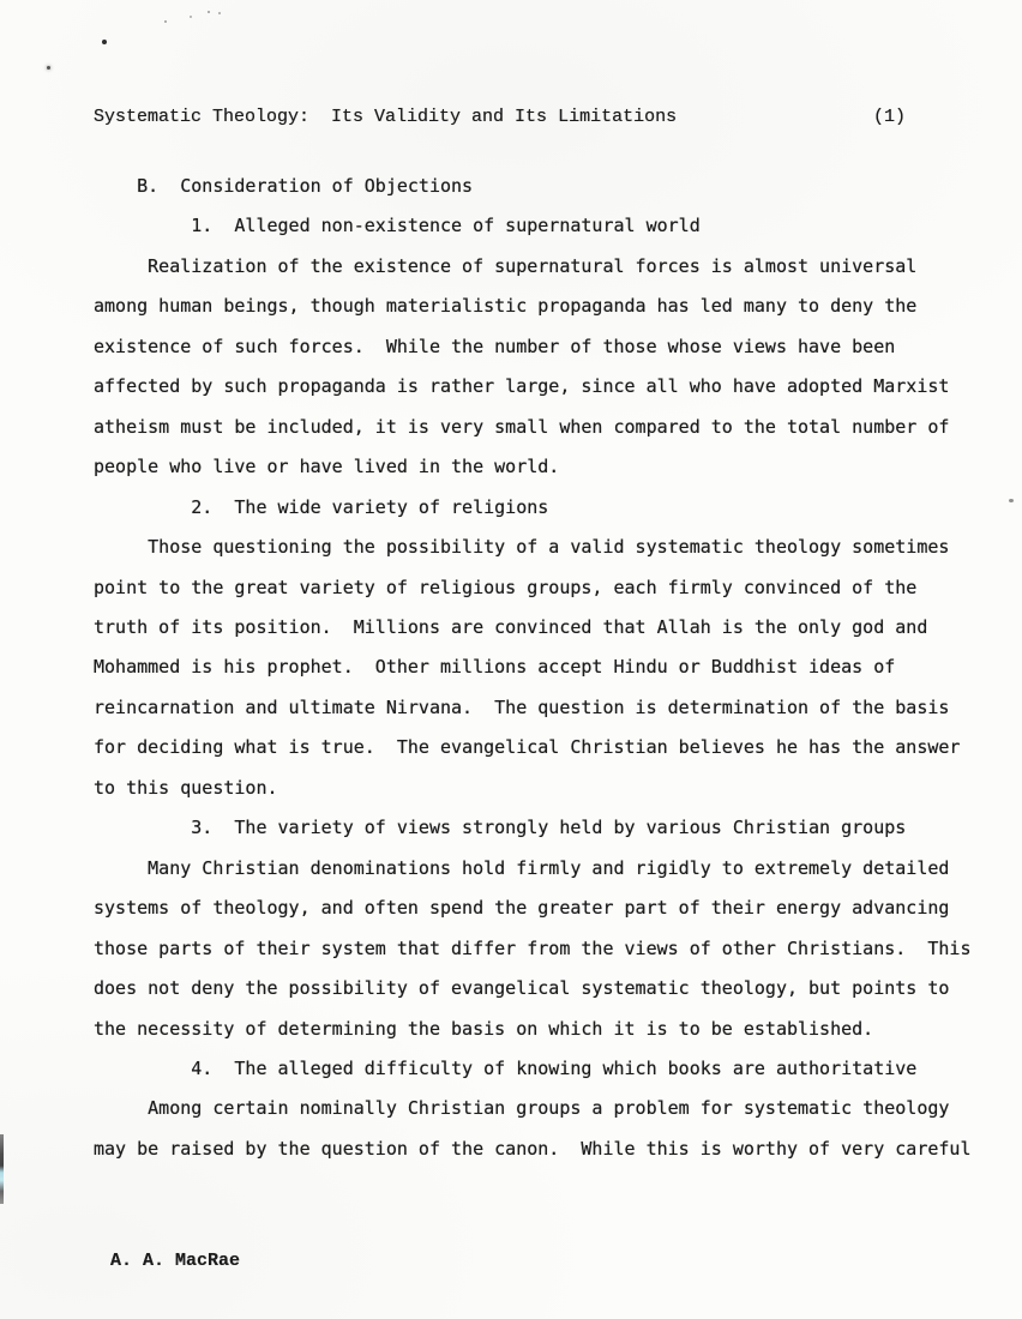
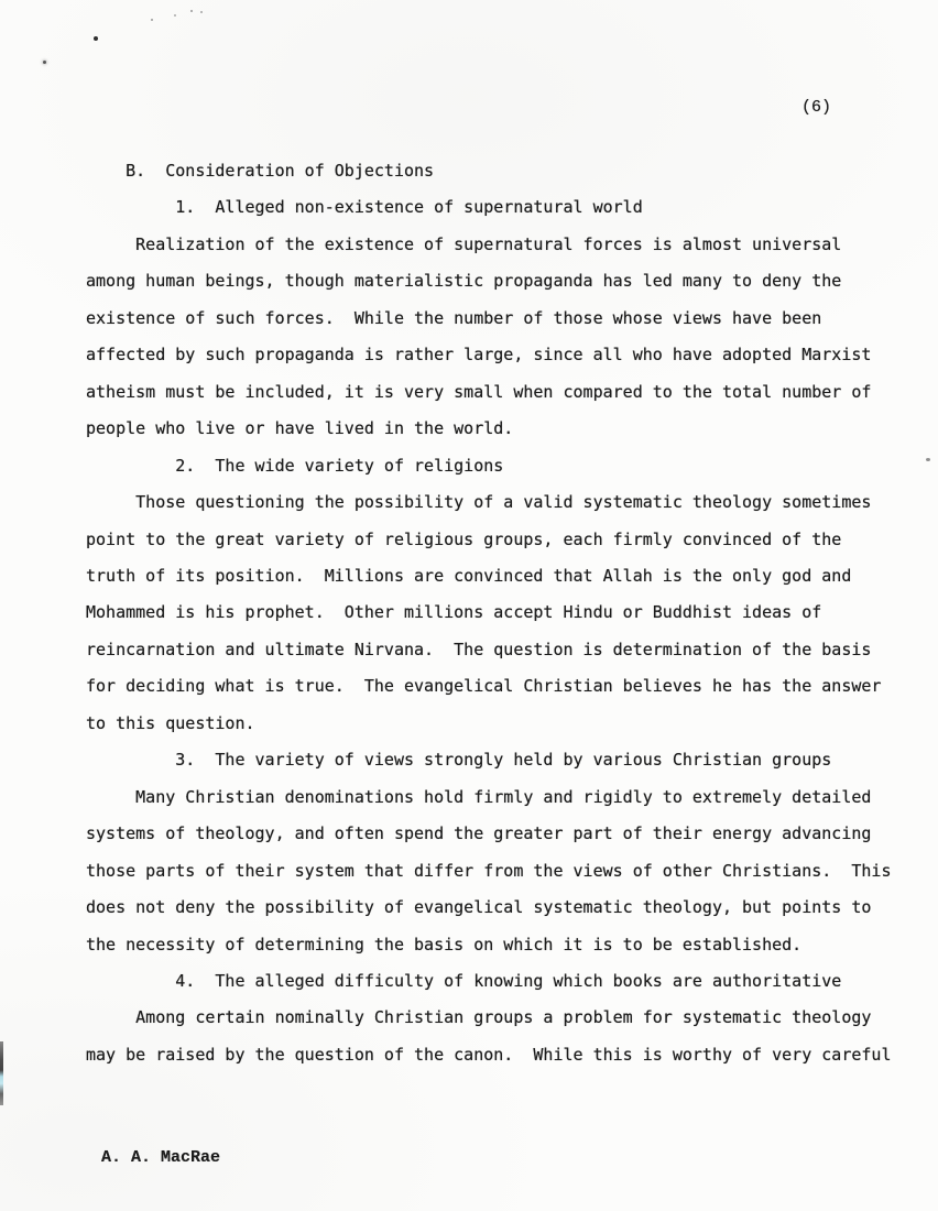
- Systematic Theology: Its Validity and Its Limitations
- (1)
+ (6)
  B. Consideration of Objections
  1. Alleged non-existence of supernatural world
  Realization of the existence of supernatural forces is almost universal
  among human beings, though materialistic propaganda has led many to deny the
  existence of such forces. While the number of those whose views have been
  affected by such propaganda is rather large, since all who have adopted Marxist
  atheism must be included, it is very small when compared to the total number of
  people who live or have lived in the world.
  2. The wide variety of religions
  Those questioning the possibility of a valid systematic theology sometimes
  point to the great variety of religious groups, each firmly convinced of the
  truth of its position. Millions are convinced that Allah is the only god and
  Mohammed is his prophet. Other millions accept Hindu or Buddhist ideas of
  reincarnation and ultimate Nirvana. The question is determination of the basis
  for deciding what is true. The evangelical Christian believes he has the answer
  to this question.
  3. The variety of views strongly held by various Christian groups
  Many Christian denominations hold firmly and rigidly to extremely detailed
  systems of theology, and often spend the greater part of their energy advancing
  those parts of their system that differ from the views of other Christians. This
  does not deny the possibility of evangelical systematic theology, but points to
  the necessity of determining the basis on which it is to be established.
  4. The alleged difficulty of knowing which books are authoritative
  Among certain nominally Christian groups a problem for systematic theology
  may be raised by the question of the canon. While this is worthy of very careful
  A. A. MacRae
